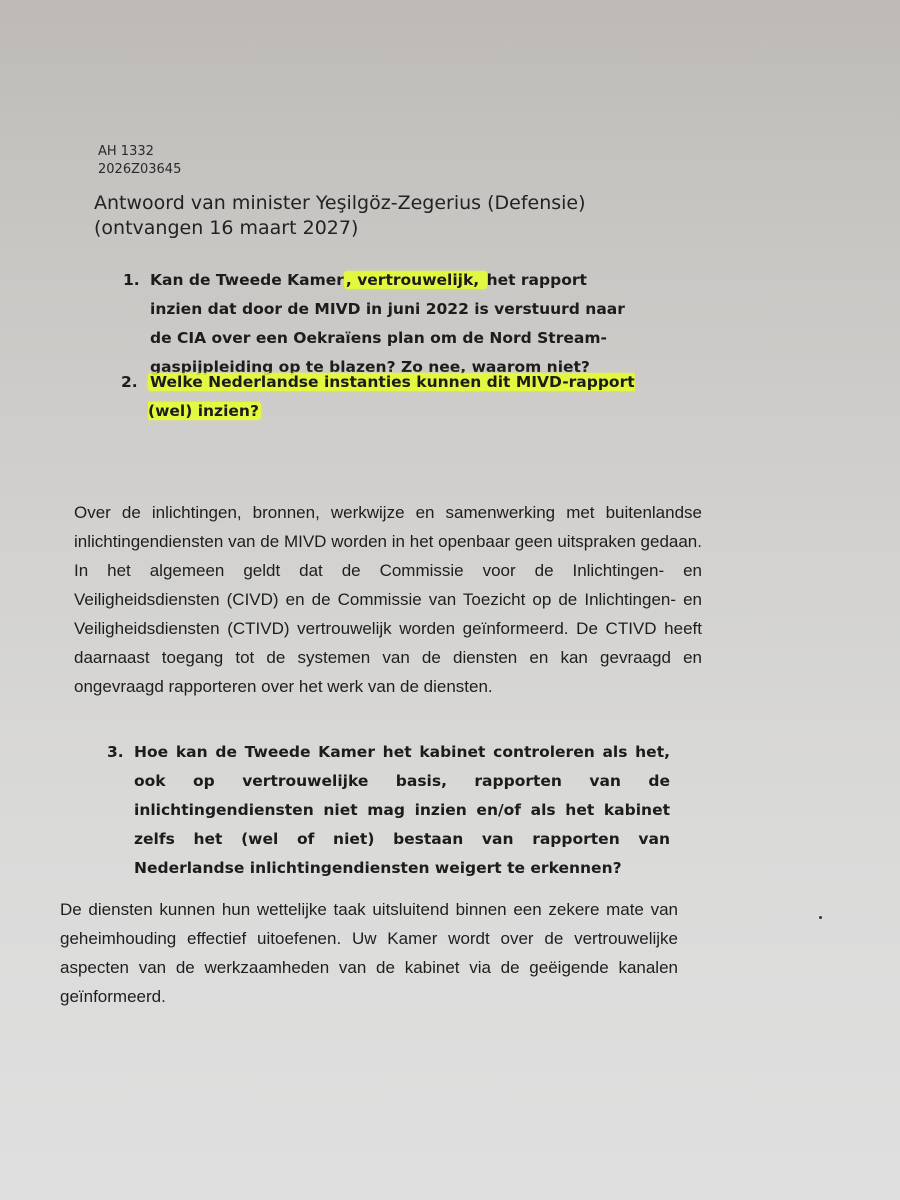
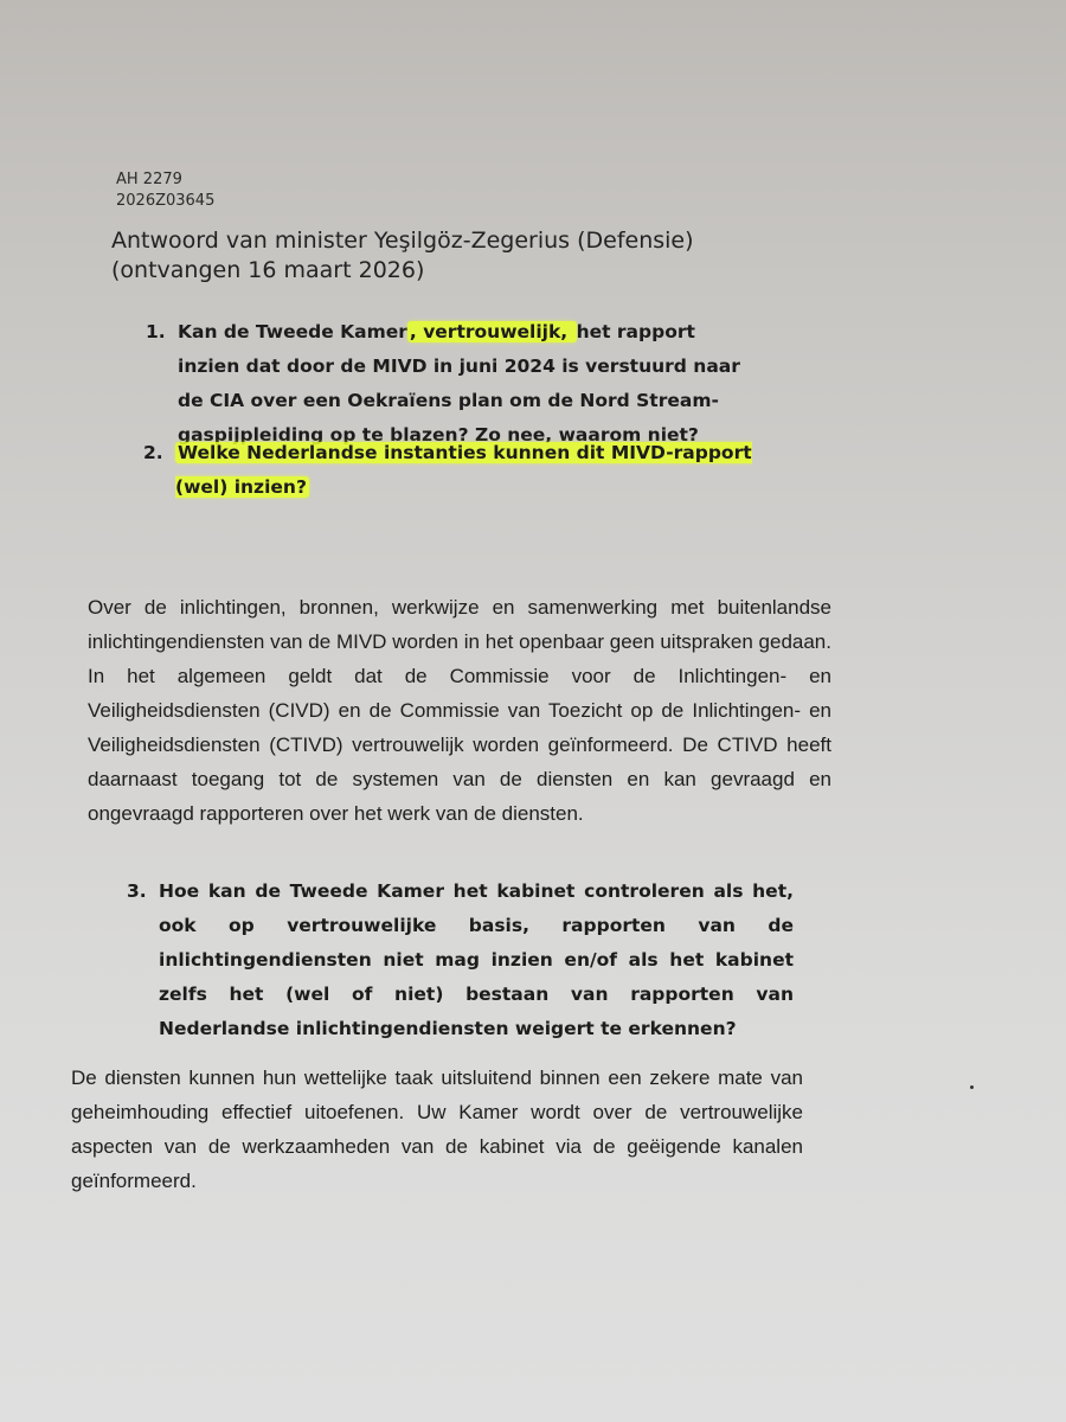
- AH 1332
+ AH 2279
  2026Z03645
  Antwoord van minister Yeşilgöz-Zegerius (Defensie)
- (ontvangen 16 maart 2027)
+ (ontvangen 16 maart 2026)
  1.
- Kan de Tweede Kamer, vertrouwelijk, het rapport inzien dat door de MIVD in juni 2022 is verstuurd naar de CIA over een Oekraïens plan om de Nord Stream-gaspijpleiding op te blazen? Zo nee, waarom niet?
+ Kan de Tweede Kamer, vertrouwelijk, het rapport inzien dat door de MIVD in juni 2024 is verstuurd naar de CIA over een Oekraïens plan om de Nord Stream-gaspijpleiding op te blazen? Zo nee, waarom niet?
  2.
  Welke Nederlandse instanties kunnen dit MIVD-rapport (wel) inzien?
  Over de inlichtingen, bronnen, werkwijze en samenwerking met buitenlandse inlichtingendiensten van de MIVD worden in het openbaar geen uitspraken gedaan. In het algemeen geldt dat de Commissie voor de Inlichtingen- en Veiligheidsdiensten (CIVD) en de Commissie van Toezicht op de Inlichtingen- en Veiligheidsdiensten (CTIVD) vertrouwelijk worden geïnformeerd. De CTIVD heeft daarnaast toegang tot de systemen van de diensten en kan gevraagd en ongevraagd rapporteren over het werk van de diensten.
  3.
  Hoe kan de Tweede Kamer het kabinet controleren als het, ook op vertrouwelijke basis, rapporten van de inlichtingendiensten niet mag inzien en/of als het kabinet zelfs het (wel of niet) bestaan van rapporten van Nederlandse inlichtingendiensten weigert te erkennen?
  De diensten kunnen hun wettelijke taak uitsluitend binnen een zekere mate van geheimhouding effectief uitoefenen. Uw Kamer wordt over de vertrouwelijke aspecten van de werkzaamheden van de kabinet via de geëigende kanalen geïnformeerd.
